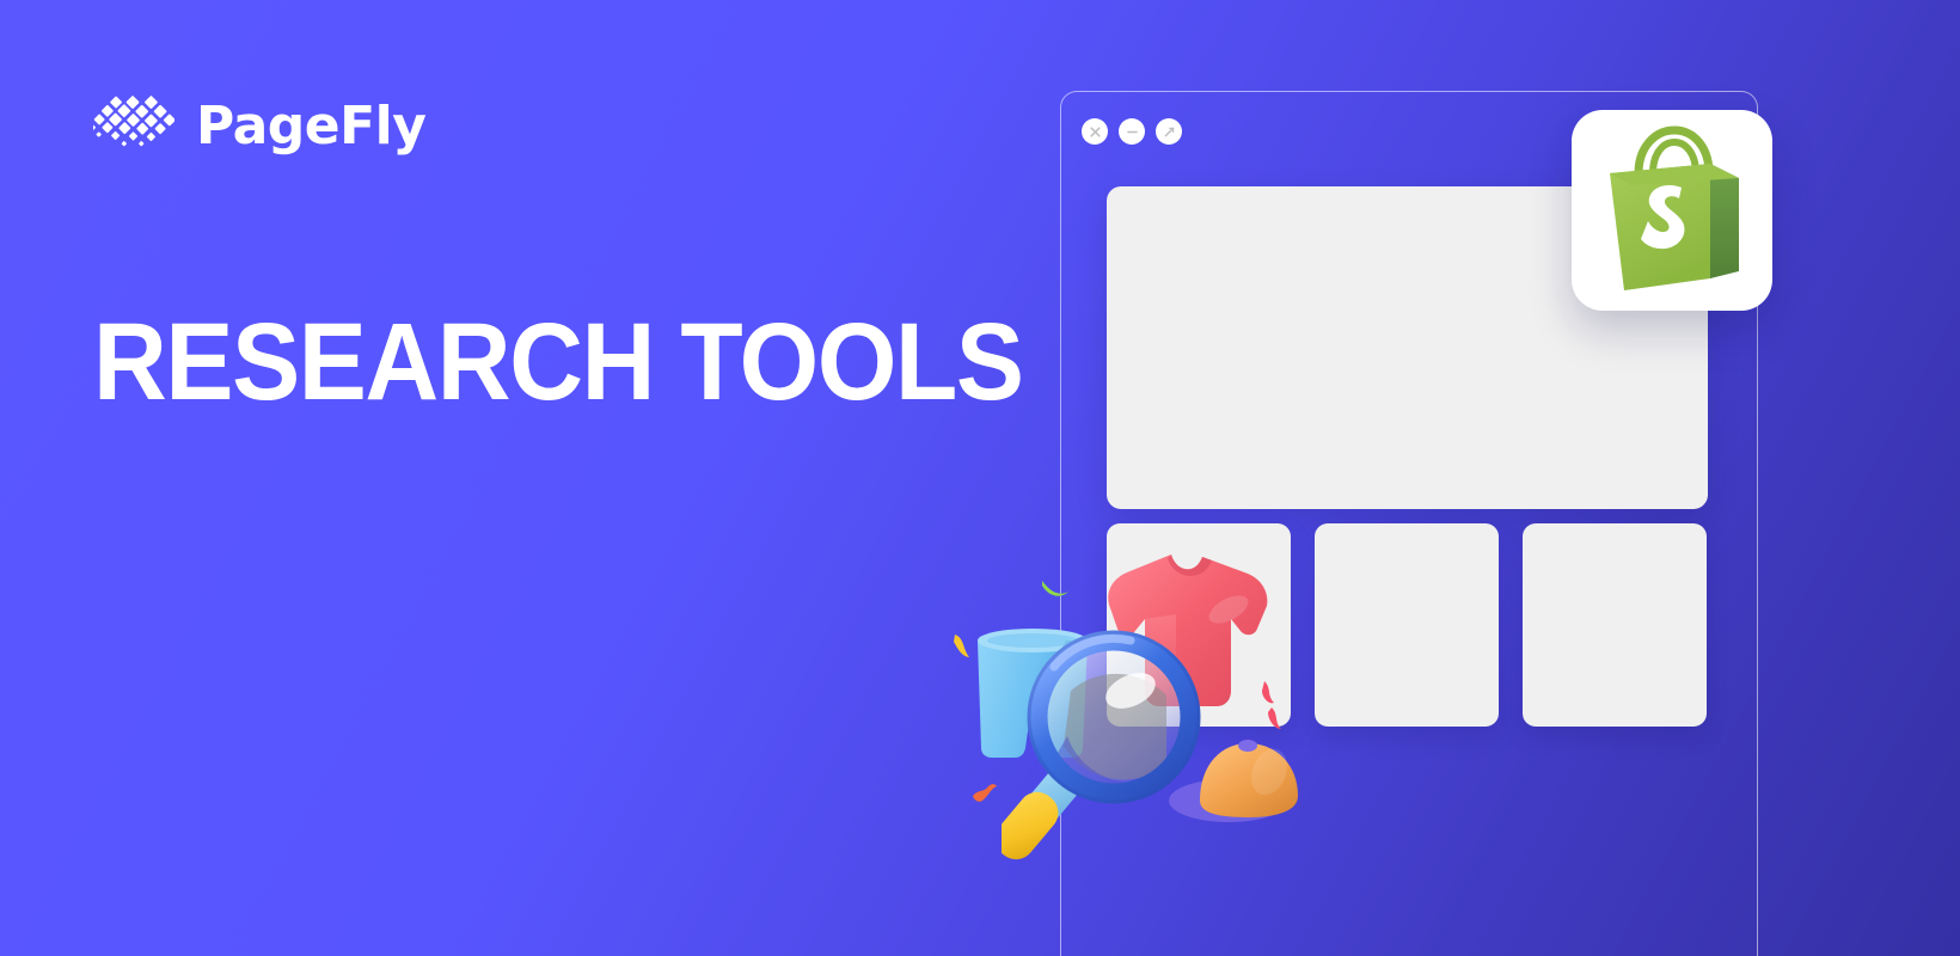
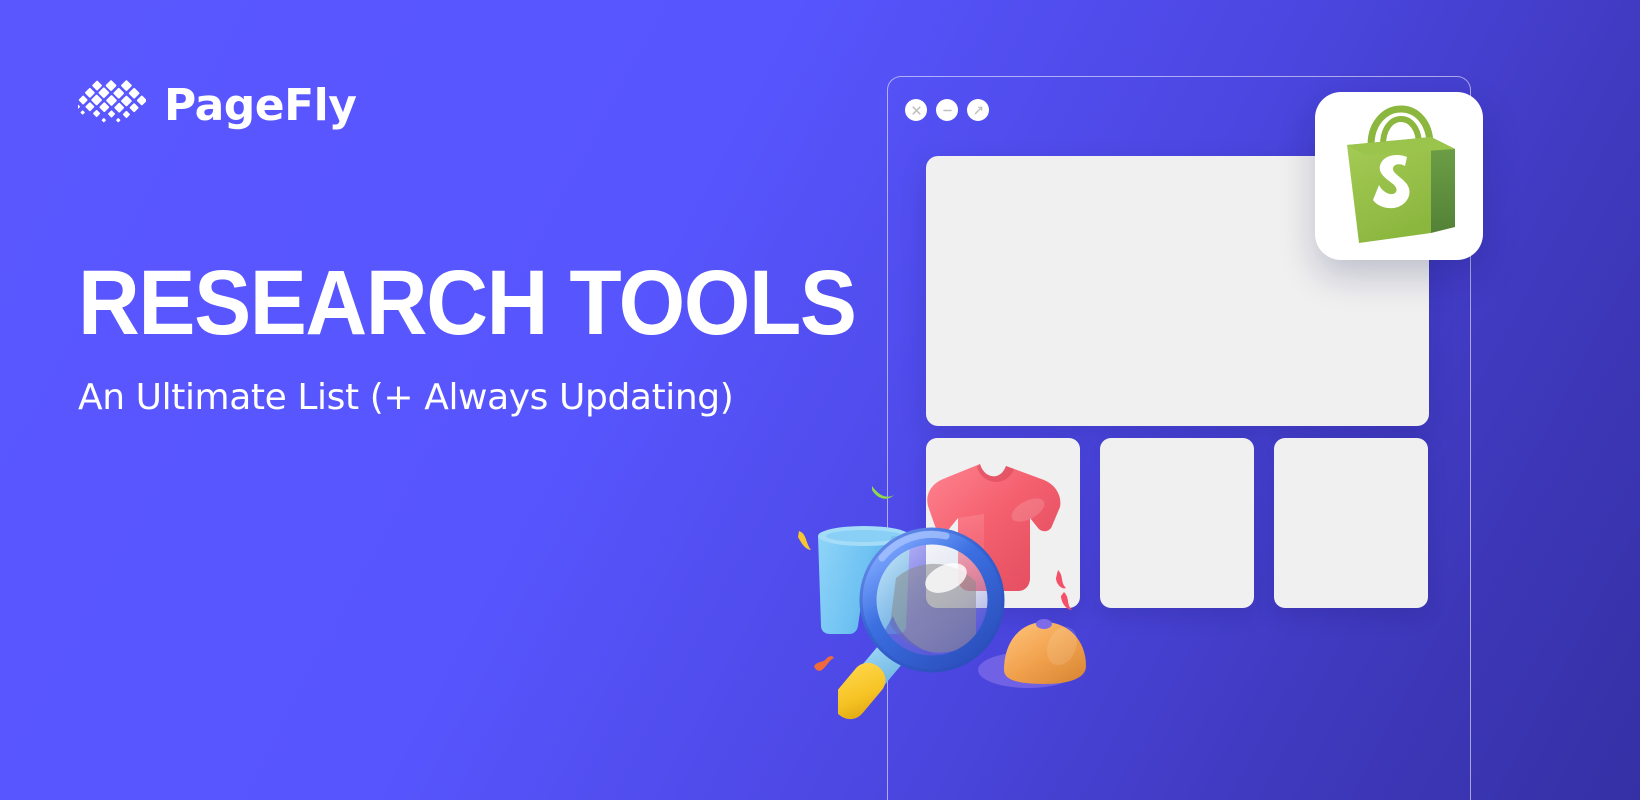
  PageFly
  RESEARCH TOOLS
+ An Ultimate List (+ Always Updating)
